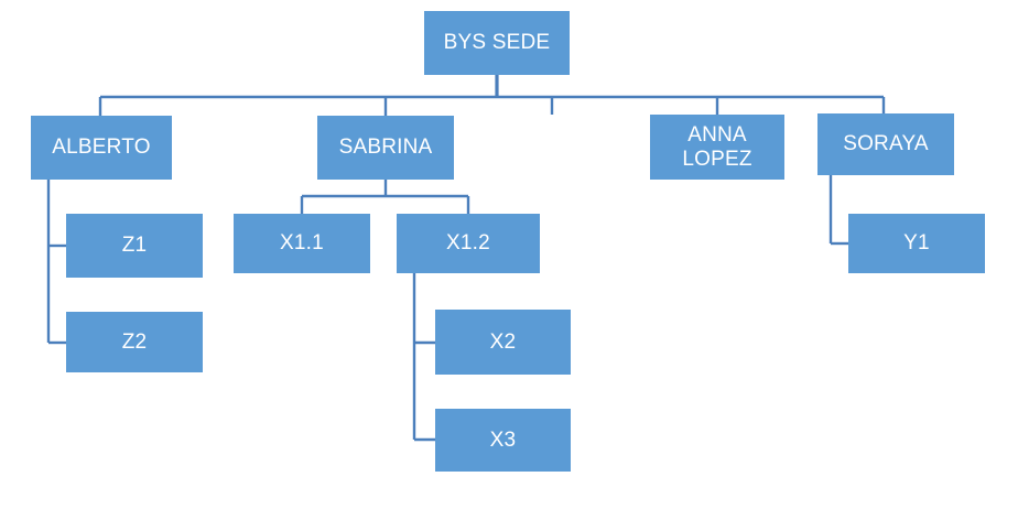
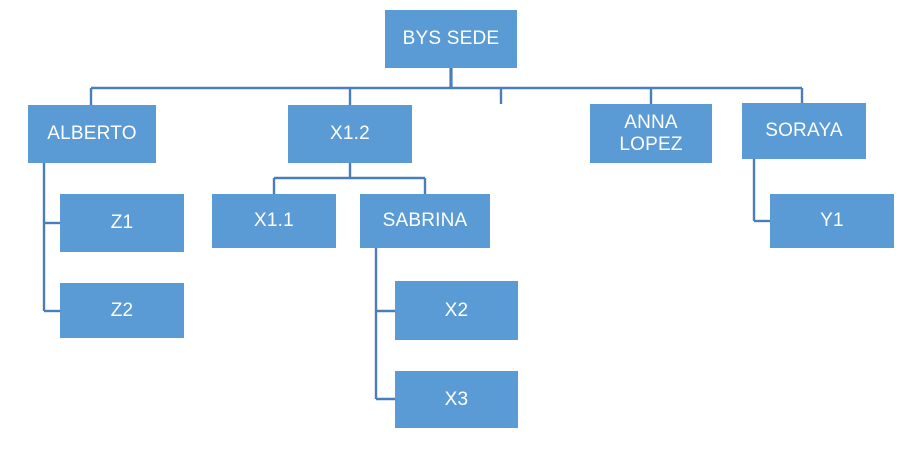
  BYS SEDE
  ALBERTO
- SABRINA
+ X1.2
  ANNA
  LOPEZ
  SORAYA
  Z1
  Z2
  X1.1
- X1.2
+ SABRINA
  Y1
  X2
  X3
